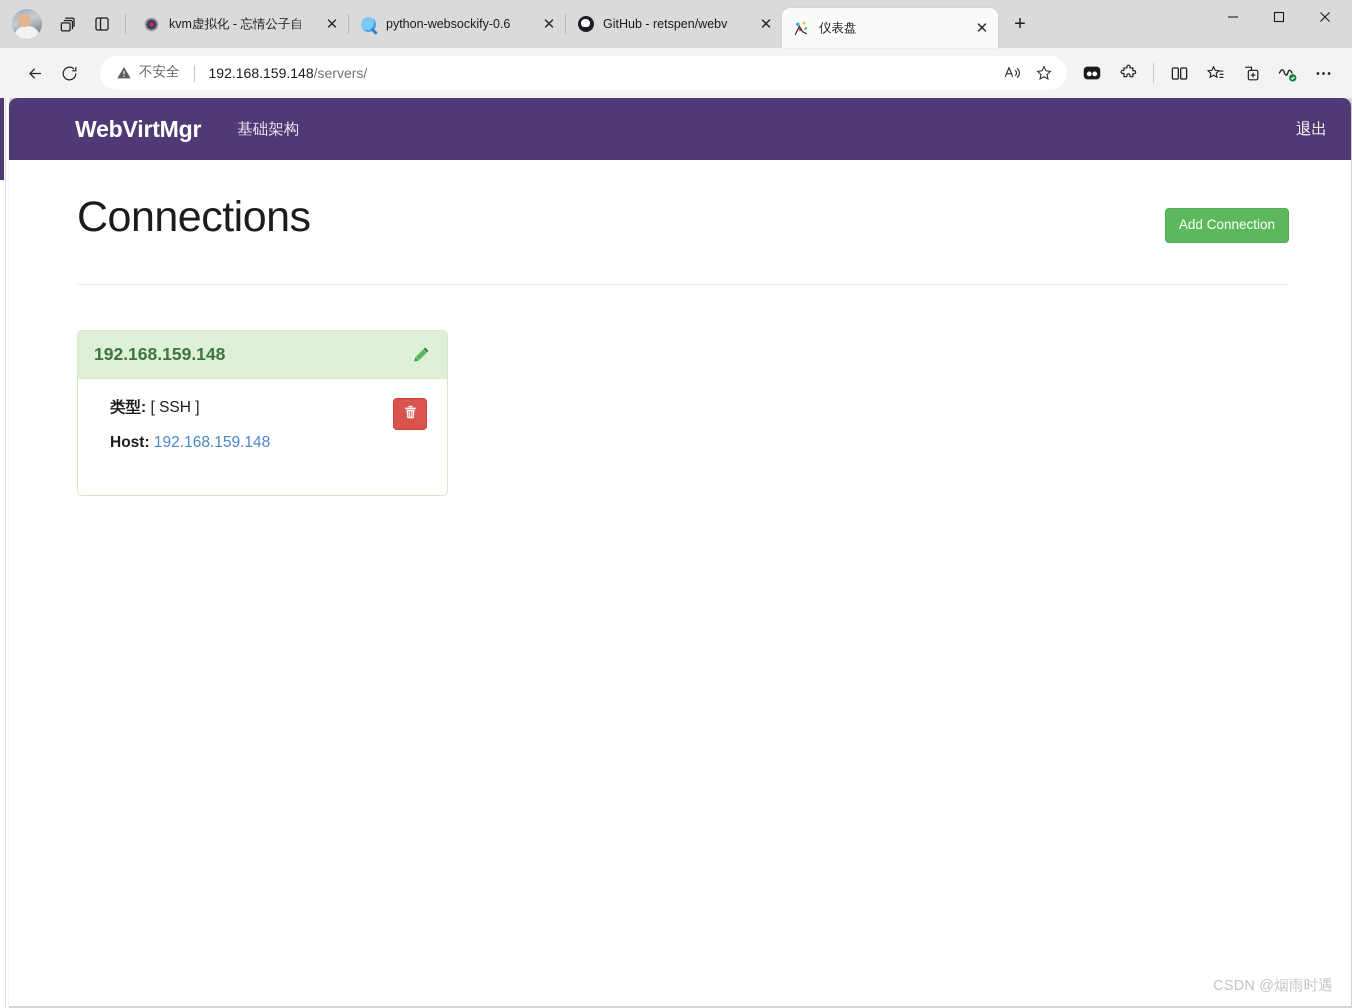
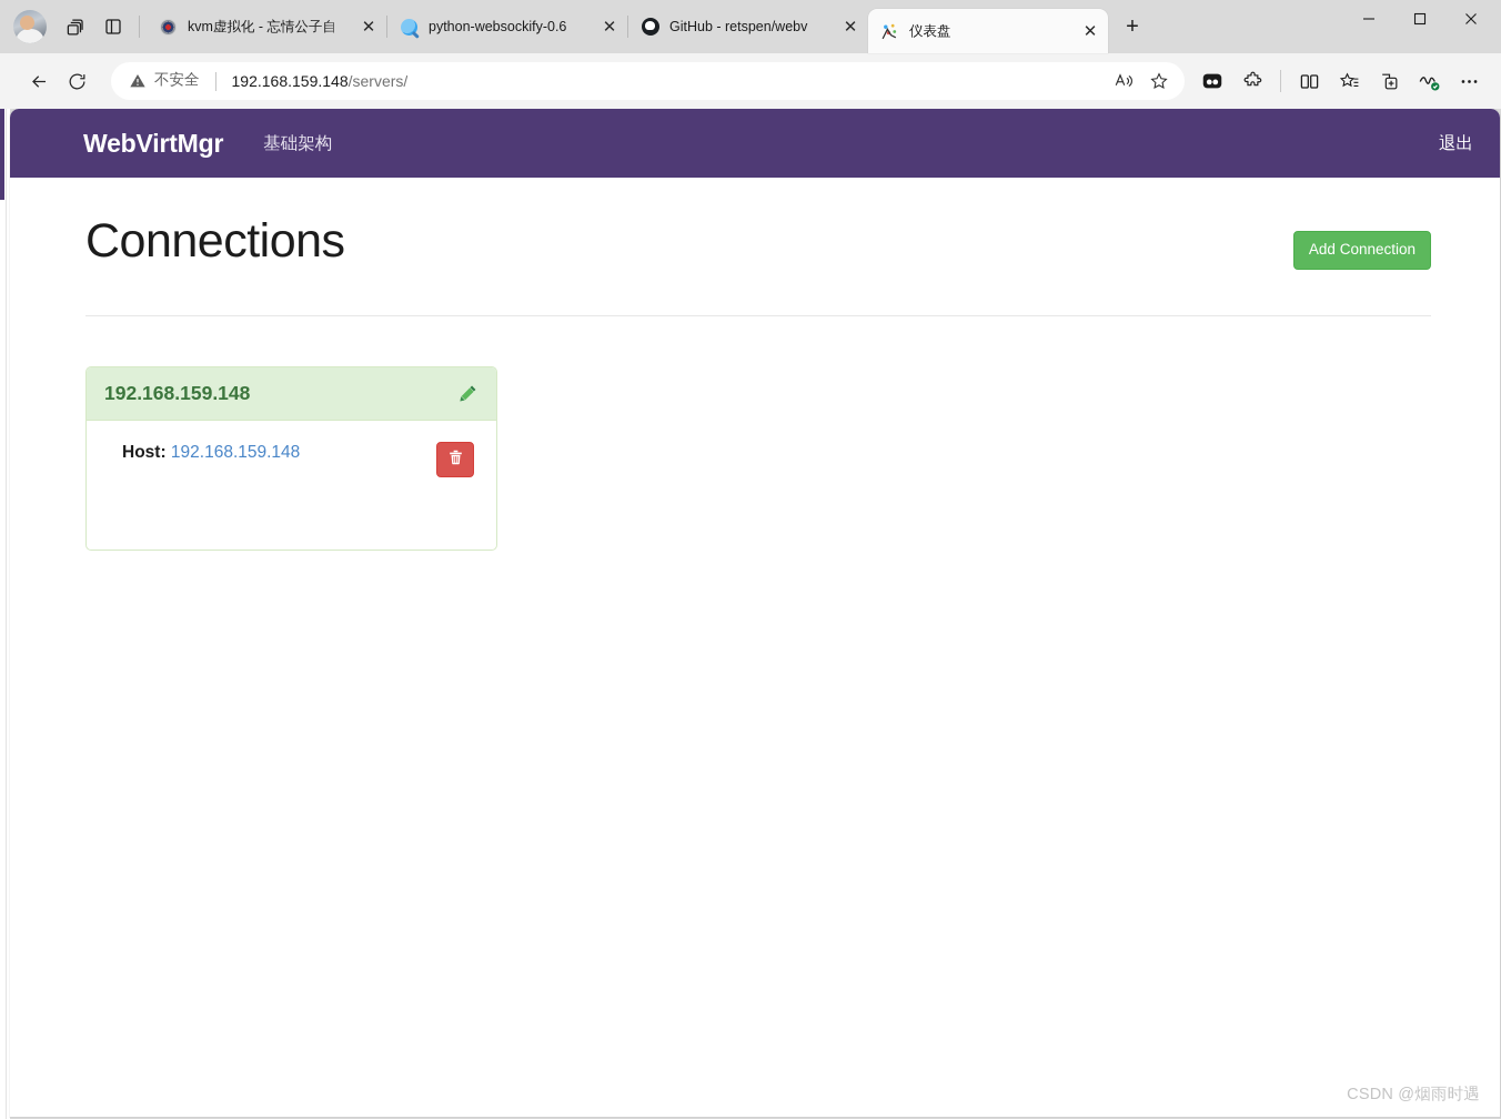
  kvm虚拟化 - 忘情公子自
  ✕
  python-websockify-0.6
  ✕
  GitHub - retspen/webv
  ✕
  仪表盘
  ✕
  +
  不安全
  192.168.159.148/servers/
  WebVirtMgr
  基础架构
  退出
  Connections
  Add Connection
  192.168.159.148
- 类型: [ SSH ]
  Host: 192.168.159.148
  CSDN @烟雨时遇
